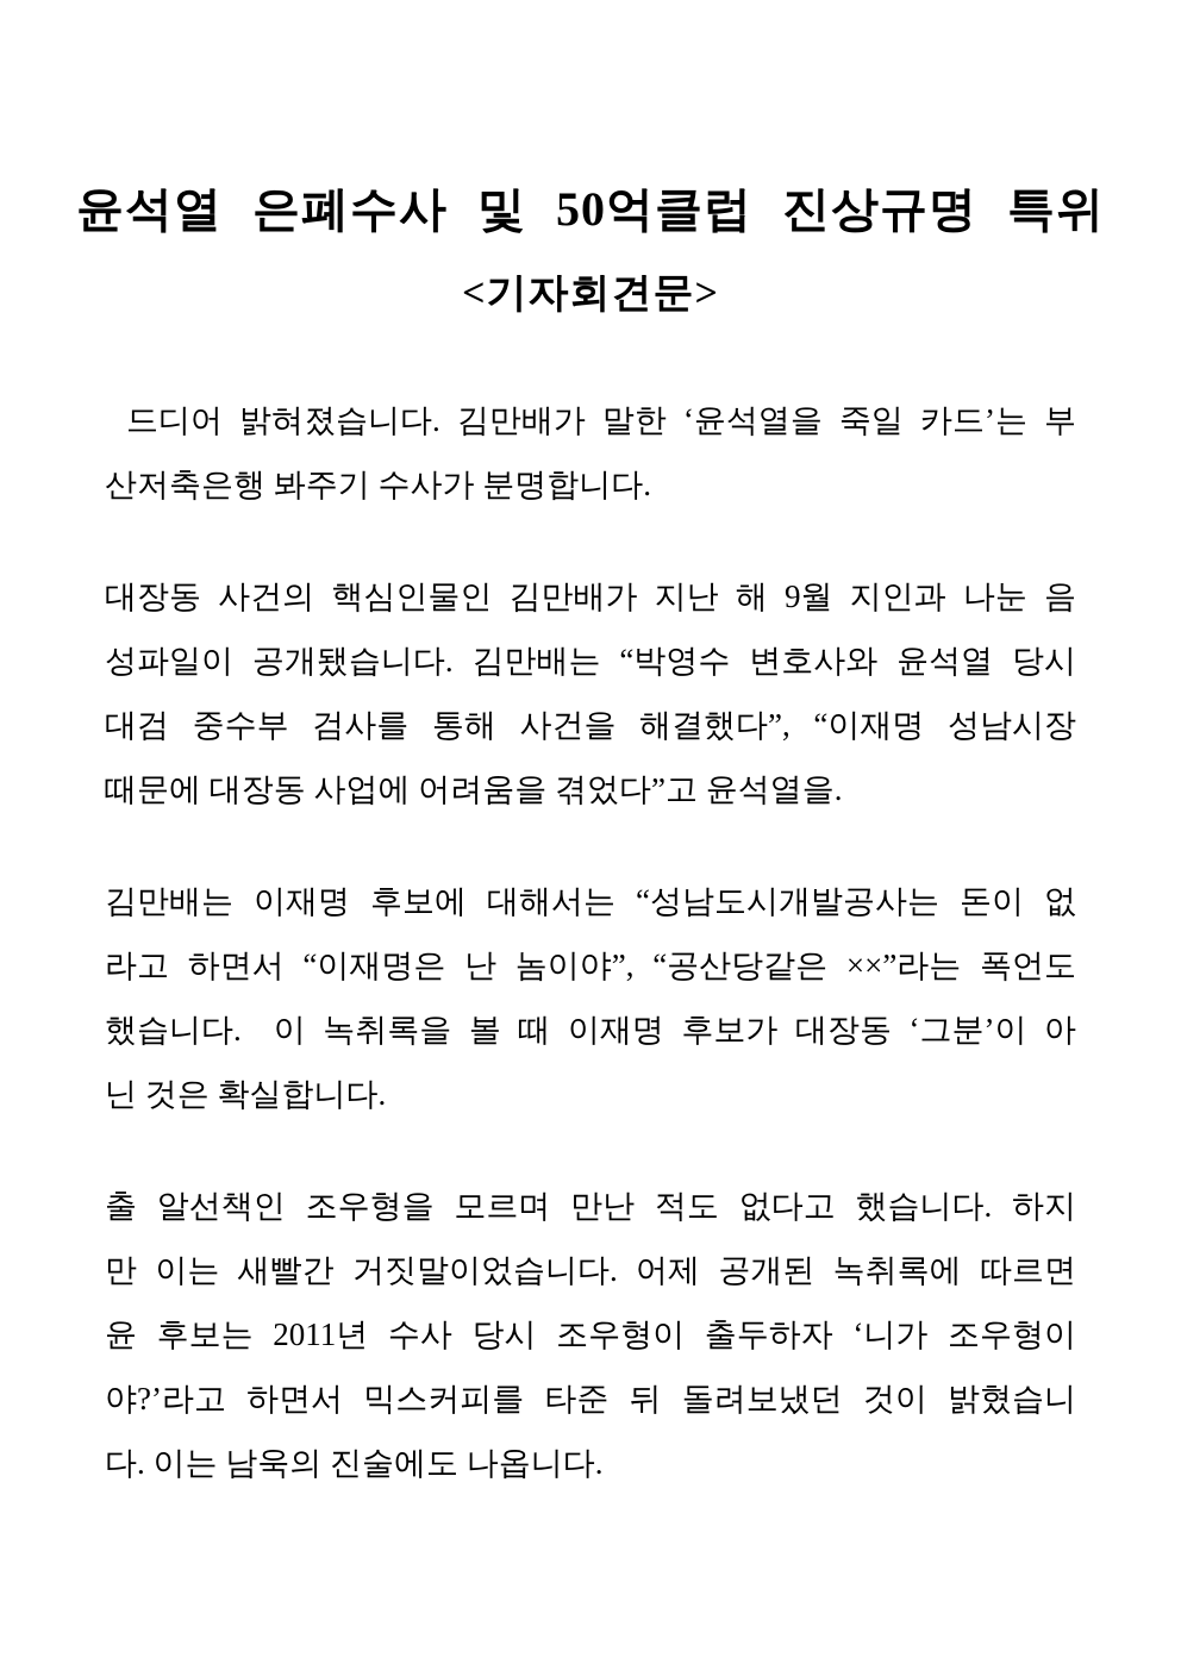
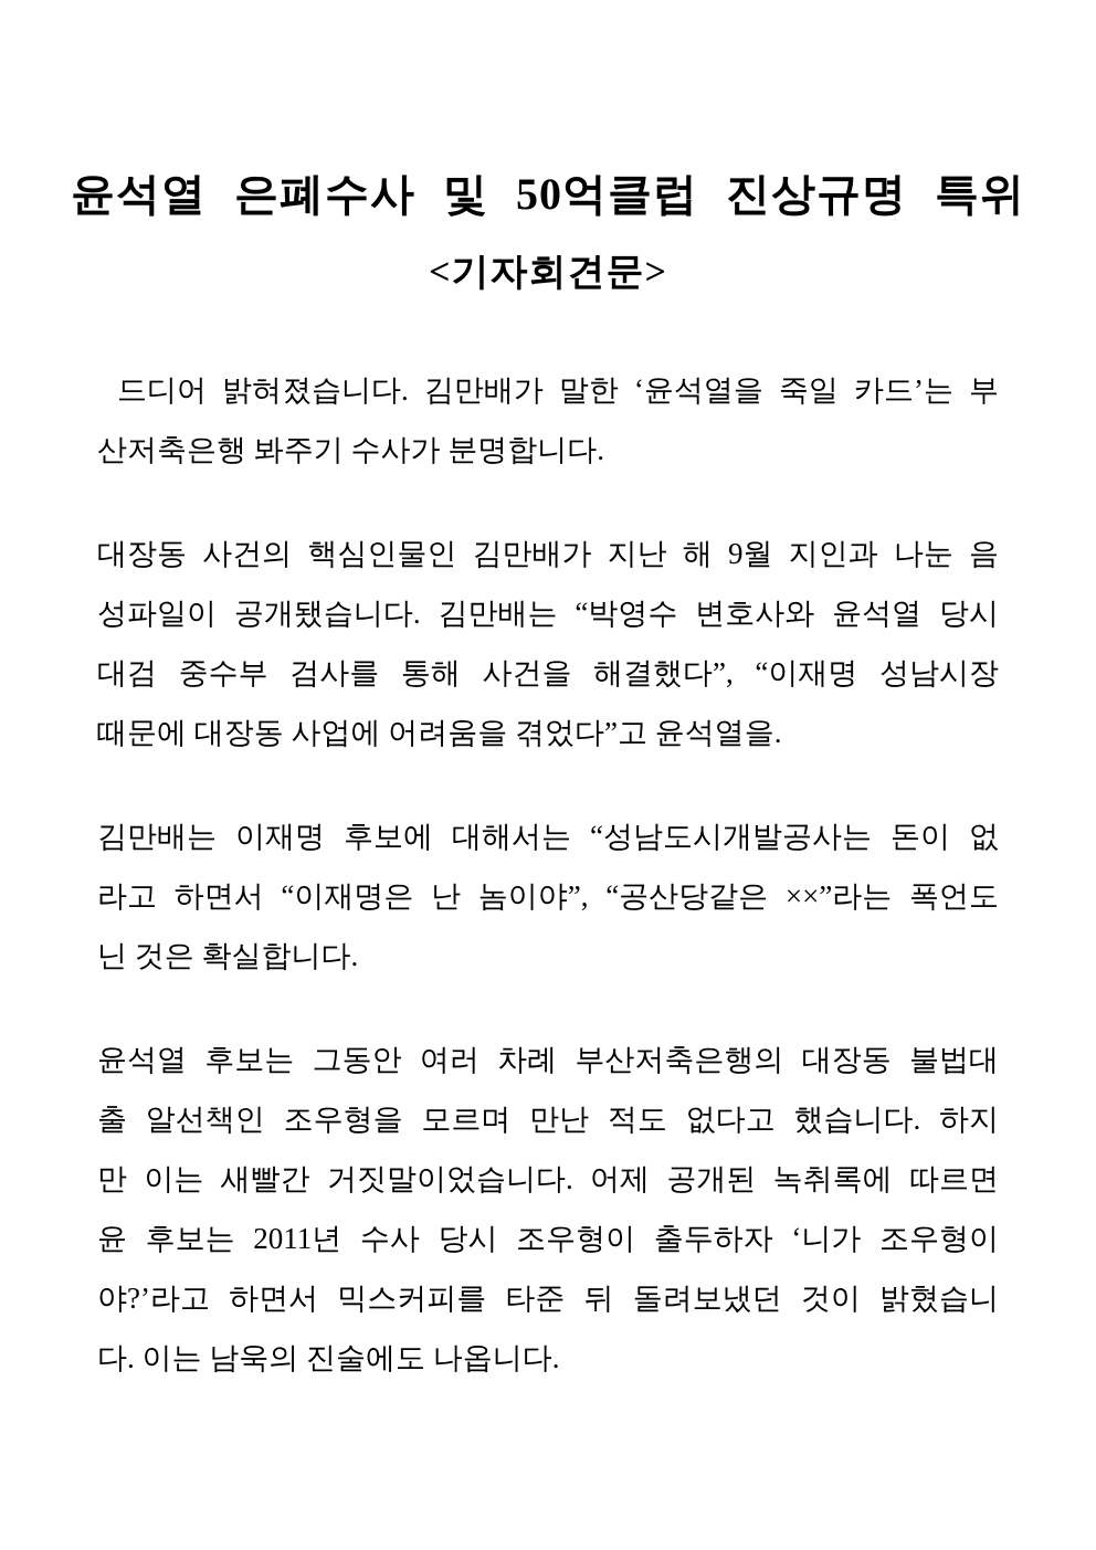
  윤석열 은폐수사 및 50억클럽 진상규명 특위
  <기자회견문>
  드디어 밝혀졌습니다. 김만배가 말한 ‘윤석열을 죽일 카드’는 부
  산저축은행 봐주기 수사가 분명합니다.
  대장동 사건의 핵심인물인 김만배가 지난 해 9월 지인과 나눈 음
  성파일이 공개됐습니다. 김만배는 “박영수 변호사와 윤석열 당시
  대검 중수부 검사를 통해 사건을 해결했다”, “이재명 성남시장
  때문에 대장동 사업에 어려움을 겪었다”고 윤석열을.
  김만배는 이재명 후보에 대해서는 “성남도시개발공사는 돈이 없
  라고 하면서 “이재명은 난 놈이야”, “공산당같은 ××”라는 폭언도
- 했습니다. 이 녹취록을 볼 때 이재명 후보가 대장동 ‘그분’이 아
  닌 것은 확실합니다.
+ 윤석열 후보는 그동안 여러 차례 부산저축은행의 대장동 불법대
  출 알선책인 조우형을 모르며 만난 적도 없다고 했습니다. 하지
  만 이는 새빨간 거짓말이었습니다. 어제 공개된 녹취록에 따르면
  윤 후보는 2011년 수사 당시 조우형이 출두하자 ‘니가 조우형이
  야?’라고 하면서 믹스커피를 타준 뒤 돌려보냈던 것이 밝혔습니
  다. 이는 남욱의 진술에도 나옵니다.
